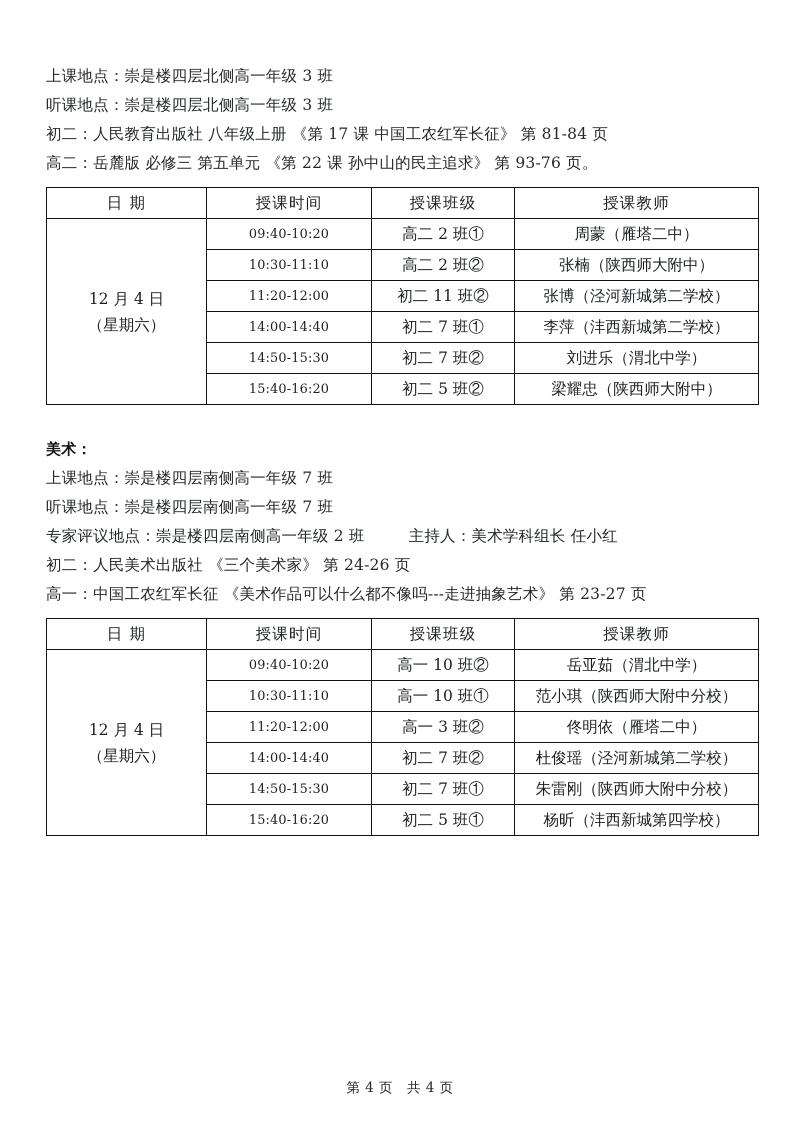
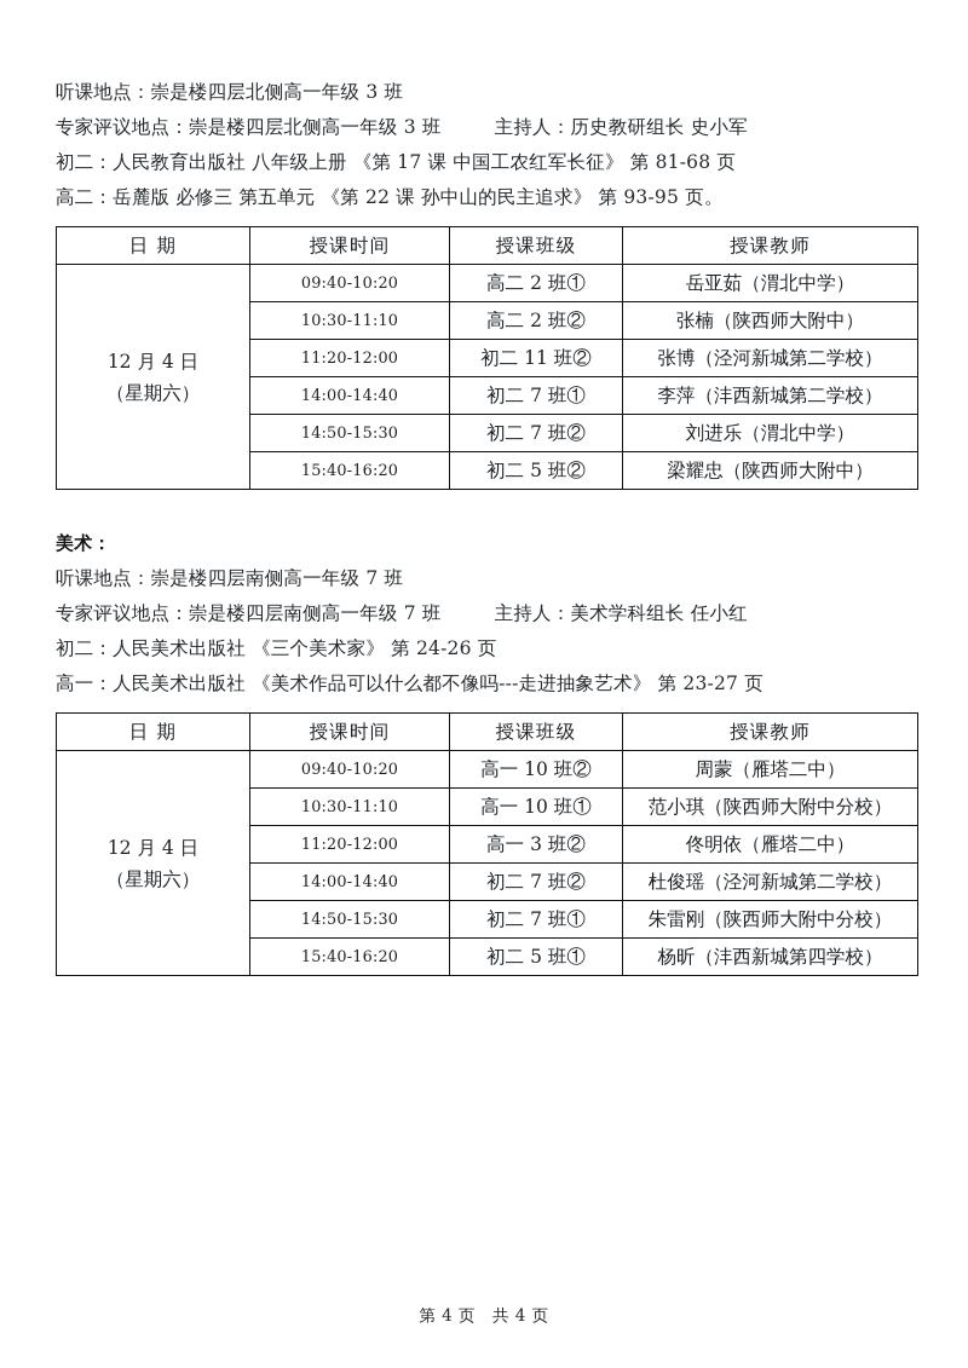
- 上课地点：崇是楼四层北侧高一年级 3 班
  听课地点：崇是楼四层北侧高一年级 3 班
+ 专家评议地点：崇是楼四层北侧高一年级 3 班 主持人：历史教研组长 史小军
- 初二：人民教育出版社 八年级上册 《第 17 课 中国工农红军长征》 第 81-84 页
+ 初二：人民教育出版社 八年级上册 《第 17 课 中国工农红军长征》 第 81-68 页
- 高二：岳麓版 必修三 第五单元 《第 22 课 孙中山的民主追求》 第 93-76 页。
+ 高二：岳麓版 必修三 第五单元 《第 22 课 孙中山的民主追求》 第 93-95 页。
  日 期	授课时间	授课班级	授课教师
- 12 月 4 日 （星期六）	09:40-10:20	高二 2 班①	周蒙（雁塔二中）
+ 12 月 4 日 （星期六）	09:40-10:20	高二 2 班①	岳亚茹（渭北中学）
  10:30-11:10	高二 2 班②	张楠（陕西师大附中）
  11:20-12:00	初二 11 班②	张博（泾河新城第二学校）
  14:00-14:40	初二 7 班①	李萍（沣西新城第二学校）
  14:50-15:30	初二 7 班②	刘进乐（渭北中学）
  15:40-16:20	初二 5 班②	梁耀忠（陕西师大附中）
  美术：
- 上课地点：崇是楼四层南侧高一年级 7 班
  听课地点：崇是楼四层南侧高一年级 7 班
- 专家评议地点：崇是楼四层南侧高一年级 2 班 主持人：美术学科组长 任小红
+ 专家评议地点：崇是楼四层南侧高一年级 7 班 主持人：美术学科组长 任小红
  初二：人民美术出版社 《三个美术家》 第 24-26 页
- 高一：中国工农红军长征 《美术作品可以什么都不像吗---走进抽象艺术》 第 23-27 页
+ 高一：人民美术出版社 《美术作品可以什么都不像吗---走进抽象艺术》 第 23-27 页
  日 期	授课时间	授课班级	授课教师
- 12 月 4 日 （星期六）	09:40-10:20	高一 10 班②	岳亚茹（渭北中学）
+ 12 月 4 日 （星期六）	09:40-10:20	高一 10 班②	周蒙（雁塔二中）
  10:30-11:10	高一 10 班①	范小琪（陕西师大附中分校）
  11:20-12:00	高一 3 班②	佟明依（雁塔二中）
  14:00-14:40	初二 7 班②	杜俊瑶（泾河新城第二学校）
  14:50-15:30	初二 7 班①	朱雷刚（陕西师大附中分校）
  15:40-16:20	初二 5 班①	杨昕（沣西新城第四学校）
  第 4 页 共 4 页
